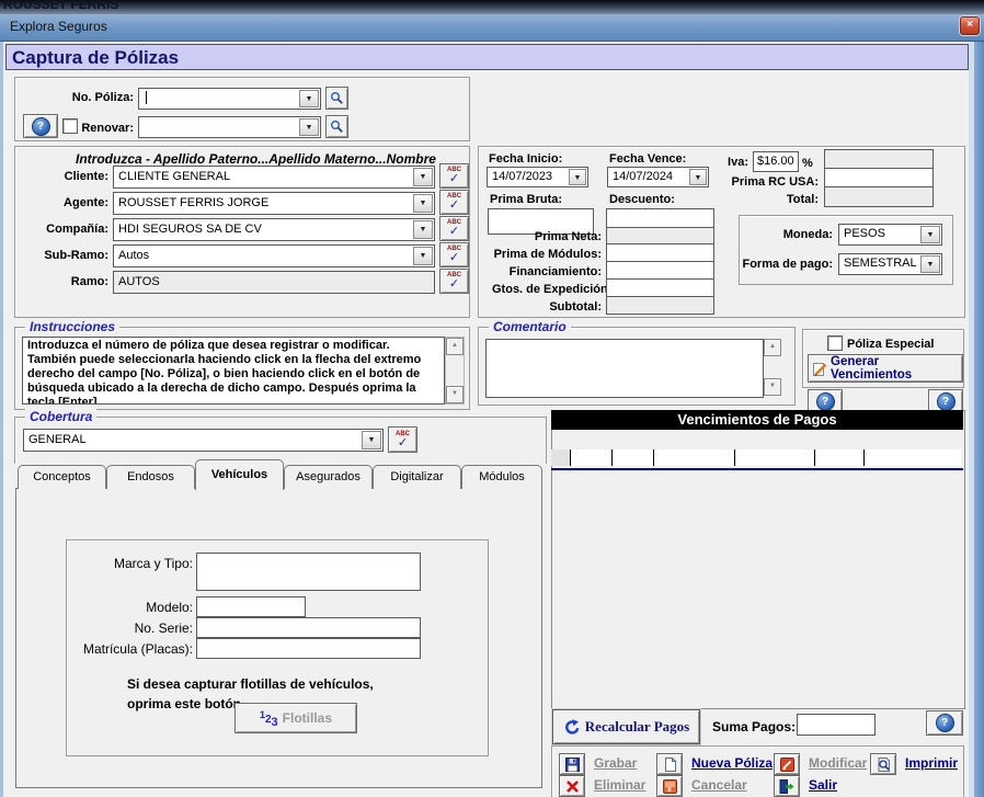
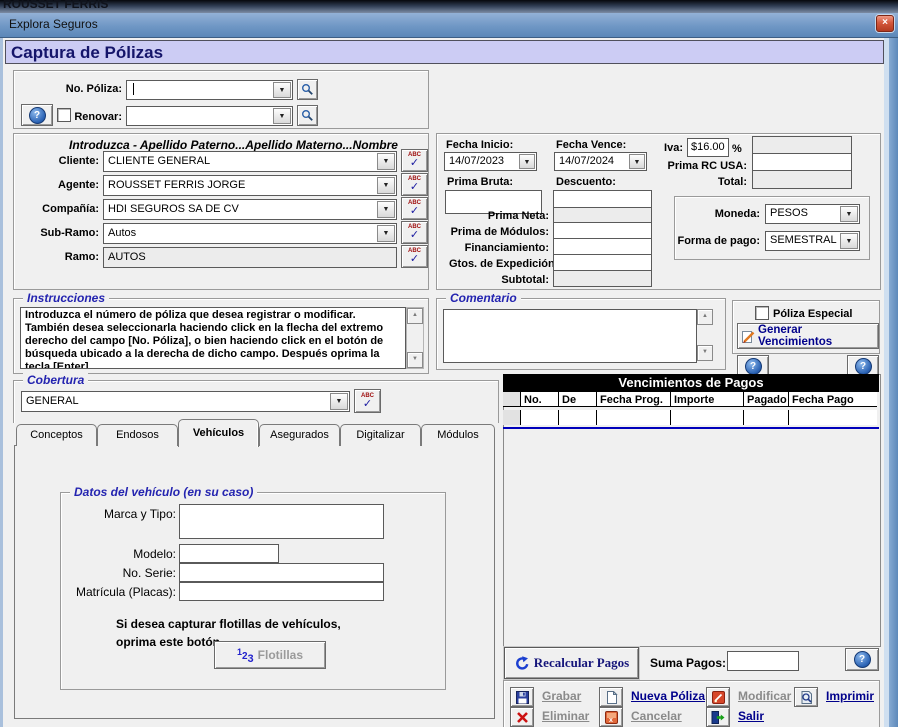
  ROUSSET FERRIS
  Explora Seguros
  ×
  Captura de Pólizas
  No. Póliza:
  ?
  Renovar:
  Introduzca - Apellido Paterno...Apellido Materno...Nombre
  Cliente:
  CLIENTE GENERAL
  ✓
  Agente:
  ROUSSET FERRIS JORGE
  ✓
  Compañía:
  HDI SEGUROS SA DE CV
  ✓
  Sub-Ramo:
  Autos
  ✓
  Ramo:
  AUTOS
  ✓
  Fecha Inicio:
  14/07/2023
  Fecha Vence:
  14/07/2024
  Iva:
  $16.00
  %
  Prima RC USA:
  Total:
  Prima Bruta:
  Descuento:
  Prima Neta:
  Prima de Módulos:
  Financiamiento:
  Gtos. de Expedición
  Subtotal:
  Moneda:
  PESOS
  Forma de pago:
  SEMESTRAL
  Instrucciones
- Introduzca el número de póliza que desea registrar o modificar. También puede seleccionarla haciendo click en la flecha del extremo derecho del campo [No. Póliza], o bien haciendo click en el botón de búsqueda ubicado a la derecha de dicho campo. Después oprima la tecla [Enter]
+ Introduzca el número de póliza que desea registrar o modificar. También desea seleccionarla haciendo click en la flecha del extremo derecho del campo [No. Póliza], o bien haciendo click en el botón de búsqueda ubicado a la derecha de dicho campo. Después oprima la tecla [Enter]
  Comentario
  Póliza Especial
  Generar Vencimientos
  ?
  ?
  Cobertura
  GENERAL
  ✓
  Conceptos
  Endosos
  Vehículos
  Asegurados
  Digitalizar
  Módulos
+ Datos del vehículo (en su caso)
  Marca y Tipo:
  Modelo:
  No. Serie:
  Matrícula (Placas):
  Si desea capturar flotillas de vehículos,
  oprima este botó
  123
  Flotillas
  Vencimientos de Pagos
+ No.
+ De
+ Fecha Prog.
+ Importe
+ Pagado
+ Fecha Pago
  Recalcular Pagos
  Suma Pagos:
  ?
  Grabar
  Nueva Póliza
  Modificar
  Imprimir
  Eliminar
  Cancelar
  Salir
